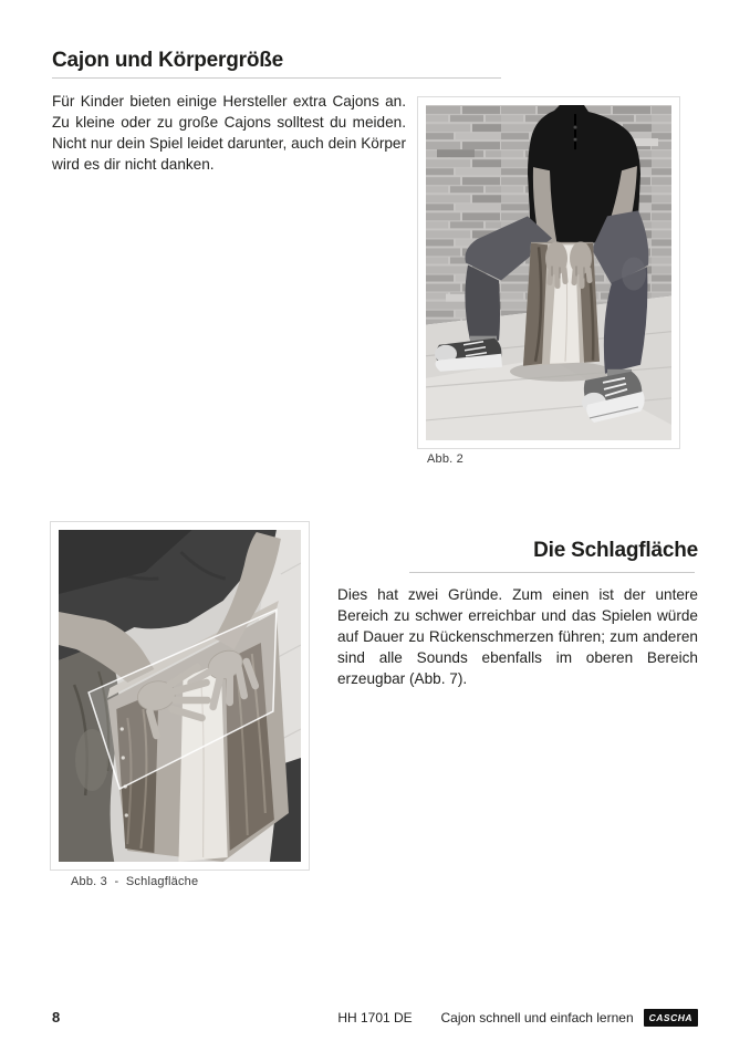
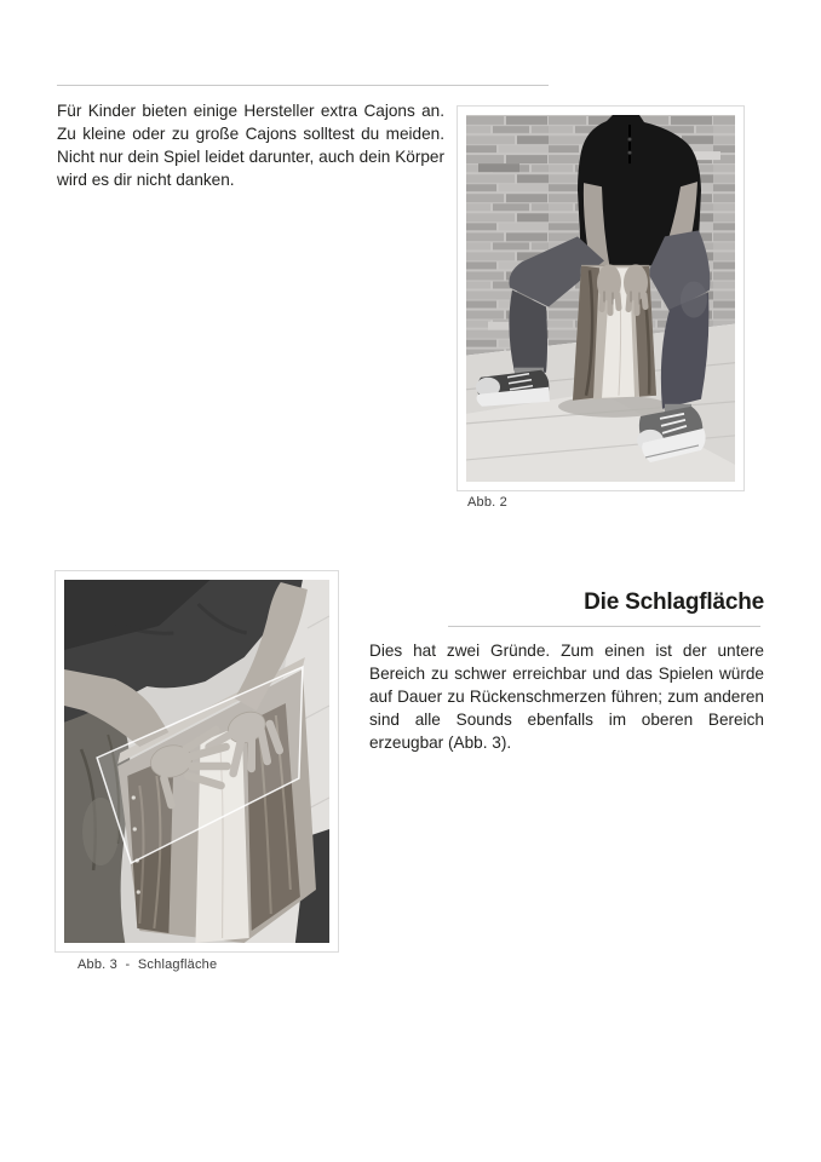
- Cajon und Körpergröße
  Für Kinder bieten einige Hersteller extra Cajons an. Zu kleine oder zu große Cajons solltest du meiden. Nicht nur dein Spiel leidet darunter, auch dein Körper wird es dir nicht danken.
  Abb. 2
  Die Schlagfläche
- Dies hat zwei Gründe. Zum einen ist der untere Bereich zu schwer erreichbar und das Spielen würde auf Dauer zu Rückenschmerzen führen; zum anderen sind alle Sounds ebenfalls im oberen Bereich erzeugbar (Abb. 7).
+ Dies hat zwei Gründe. Zum einen ist der untere Bereich zu schwer erreichbar und das Spielen würde auf Dauer zu Rückenschmerzen führen; zum anderen sind alle Sounds ebenfalls im oberen Bereich erzeugbar (Abb. 3).
  Abb. 3 - Schlagfläche
- 8
- HH 1701 DE
- Cajon schnell und einfach lernen
- CASCHA
